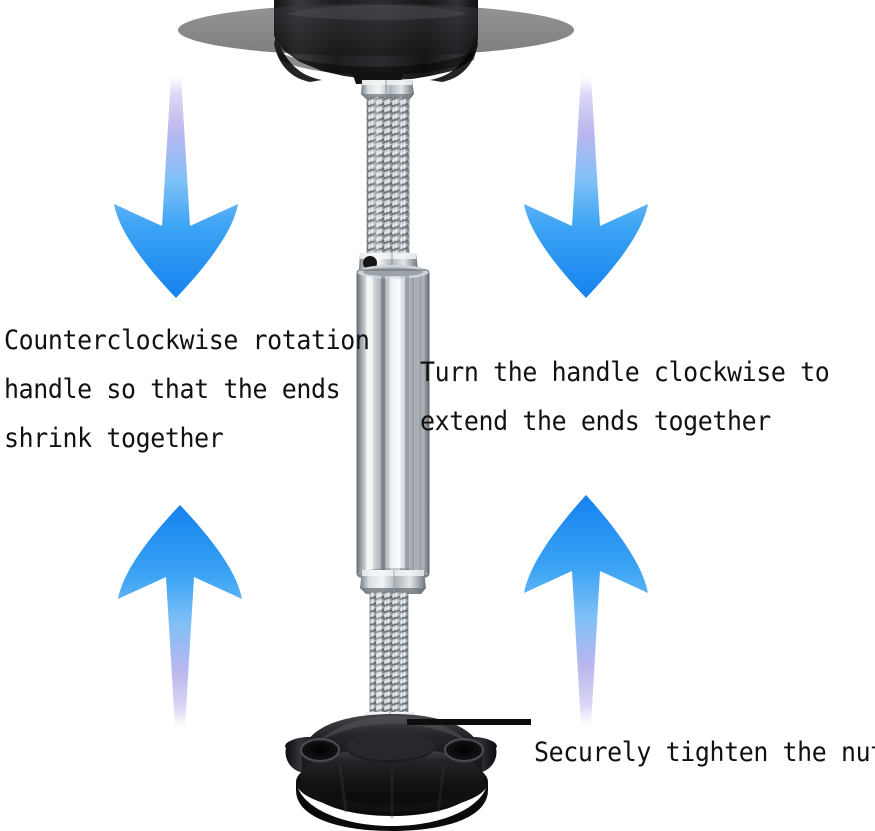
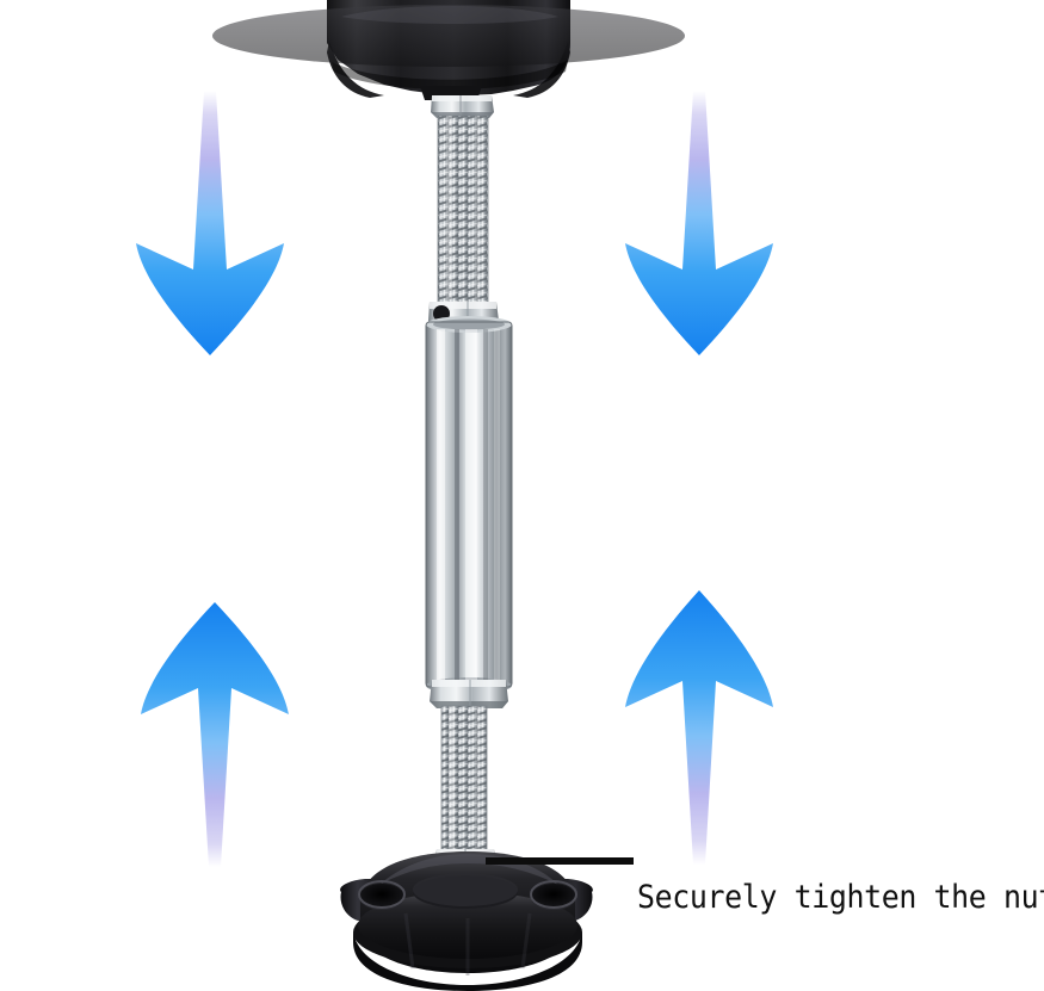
- Counterclockwise rotation
- handle so that the ends
- shrink together
- Turn the handle clockwise to
- extend the ends together
  Securely tighten the nu
